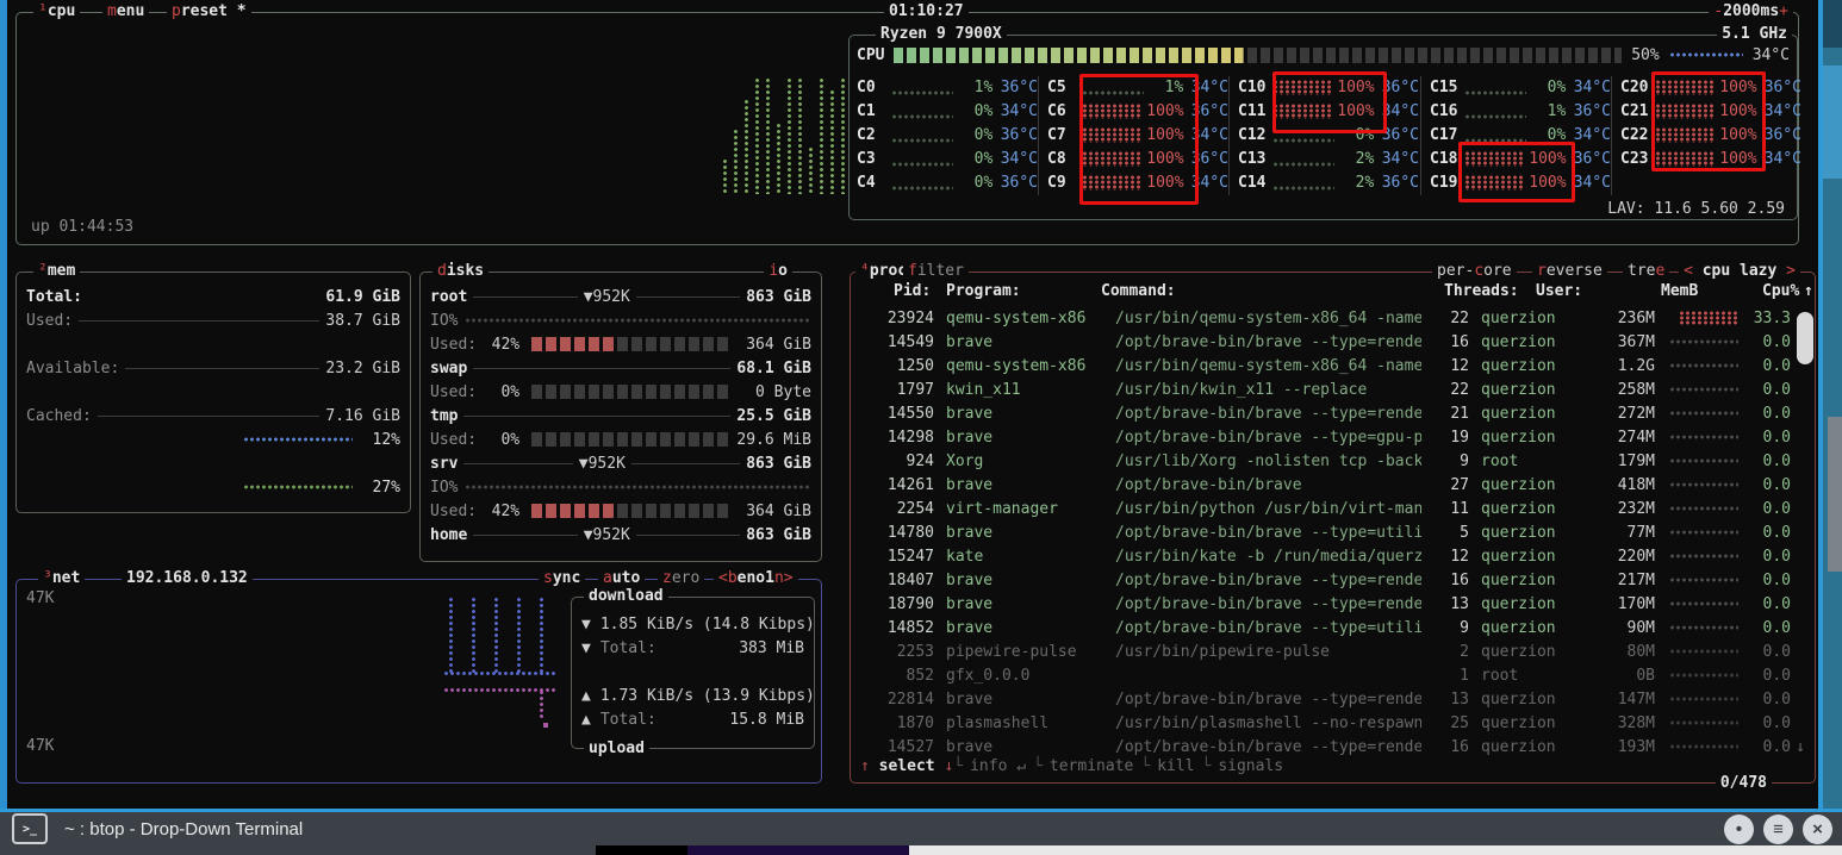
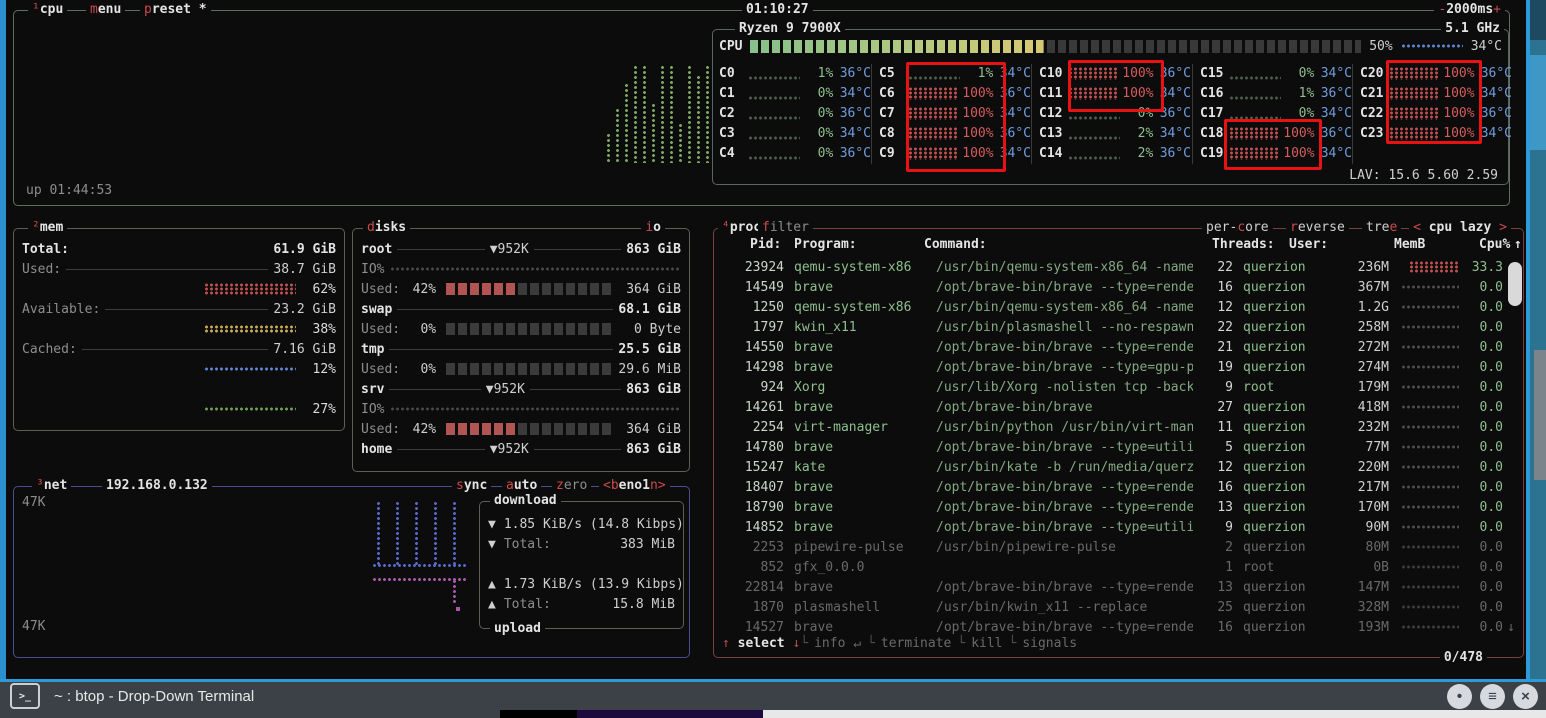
  ¹cpu
  menu
  preset *
  01:10:27
  -2000ms+
  up 01:44:53
  Ryzen 9 7900X
  5.1 GHz
  CPU
  50%
  34°C
  C0
  1%
  36°C
  C1
  0%
  34°C
  C2
  0%
  36°C
  C3
  0%
  34°C
  C4
  0%
  36°C
  C5
  1%
  34°C
  C6
  100%
  36°C
  C7
  100%
  34°C
  C8
  100%
  36°C
  C9
  100%
  34°C
  C10
  100%
  36°C
  C11
  100%
  34°C
  C12
  0%
  36°C
  C13
  2%
  34°C
  C14
  2%
  36°C
  C15
  0%
  34°C
  C16
  1%
  36°C
  C17
  0%
  34°C
  C18
  100%
  36°C
  C19
  100%
  34°C
  C20
  100%
  36°C
  C21
  100%
  34°C
  C22
  100%
  36°C
  C23
  100%
  34°C
- LAV: 11.6 5.60 2.59
+ LAV: 15.6 5.60 2.59
  ²mem
  Total:
  61.9 GiB
  Used:
  38.7 GiB
+ 62%
  Available:
  23.2 GiB
+ 38%
  Cached:
  7.16 GiB
  12%
  27%
  disks
  io
  root
  ▼952K
  863 GiB
  IO%
  Used:
  42%
  364 GiB
  swap
  68.1 GiB
  Used:
  0%
  0 Byte
  tmp
  25.5 GiB
  Used:
  0%
  29.6 MiB
  srv
  ▼952K
  863 GiB
  IO%
  Used:
  42%
  364 GiB
  home
  ▼952K
  863 GiB
  ³net
  192.168.0.132
  sync
  auto
  zero
  <beno1n>
  47K
  47K
  download
  ▼
  1.85 KiB/s (14.8 Kibps)
  ▼
  Total:
  383 MiB
  ▲
  1.73 KiB/s (13.9 Kibps)
  ▲
  Total:
  15.8 MiB
  upload
  ⁴pro
  filter
  per-core
  reverse
  tree
  < cpu lazy >
  Pid:
  Program:
  Command:
  Threads:
  User:
  MemB
  Cpu%
  ↑
  23924
  qemu-system-x86
  /usr/bin/qemu-system-x86_64 -name
  22
  querzion
  236M
  33.3
  14549
  brave
  /opt/brave-bin/brave --type=rende
  16
  querzion
  367M
  0.0
  1250
  qemu-system-x86
  /usr/bin/qemu-system-x86_64 -name
  12
  querzion
  1.2G
  0.0
  1797
  kwin_x11
- /usr/bin/kwin_x11 --replace
+ /usr/bin/plasmashell --no-respawn
  22
  querzion
  258M
  0.0
  14550
  brave
  /opt/brave-bin/brave --type=rende
  21
  querzion
  272M
  0.0
  14298
  brave
  /opt/brave-bin/brave --type=gpu-p
  19
  querzion
  274M
  0.0
  924
  Xorg
  /usr/lib/Xorg -nolisten tcp -back
  9
  root
  179M
  0.0
  14261
  brave
  /opt/brave-bin/brave
  27
  querzion
  418M
  0.0
  2254
  virt-manager
  /usr/bin/python /usr/bin/virt-man
  11
  querzion
  232M
  0.0
  14780
  brave
  /opt/brave-bin/brave --type=utili
  5
  querzion
  77M
  0.0
  15247
  kate
  /usr/bin/kate -b /run/media/querz
  12
  querzion
  220M
  0.0
  18407
  brave
  /opt/brave-bin/brave --type=rende
  16
  querzion
  217M
  0.0
  18790
  brave
  /opt/brave-bin/brave --type=rende
  13
  querzion
  170M
  0.0
  14852
  brave
  /opt/brave-bin/brave --type=utili
  9
  querzion
  90M
  0.0
  2253
  pipewire-pulse
  /usr/bin/pipewire-pulse
  2
  querzion
  80M
  0.0
  852
  gfx_0.0.0
  1
  root
  0B
  0.0
  22814
  brave
  /opt/brave-bin/brave --type=rende
  13
  querzion
  147M
  0.0
  1870
  plasmashell
- /usr/bin/plasmashell --no-respawn
+ /usr/bin/kwin_x11 --replace
  25
  querzion
  328M
  0.0
  14527
  brave
  /opt/brave-bin/brave --type=rende
  16
  querzion
  193M
  0.0
  ↓
  ↑
  select
  ↓
  └
  info ↵
  └
  terminate
  └
  kill
  └
  signals
  0/478
  >_
  ~ : btop - Drop-Down Terminal
  •
  ≡
  ×
